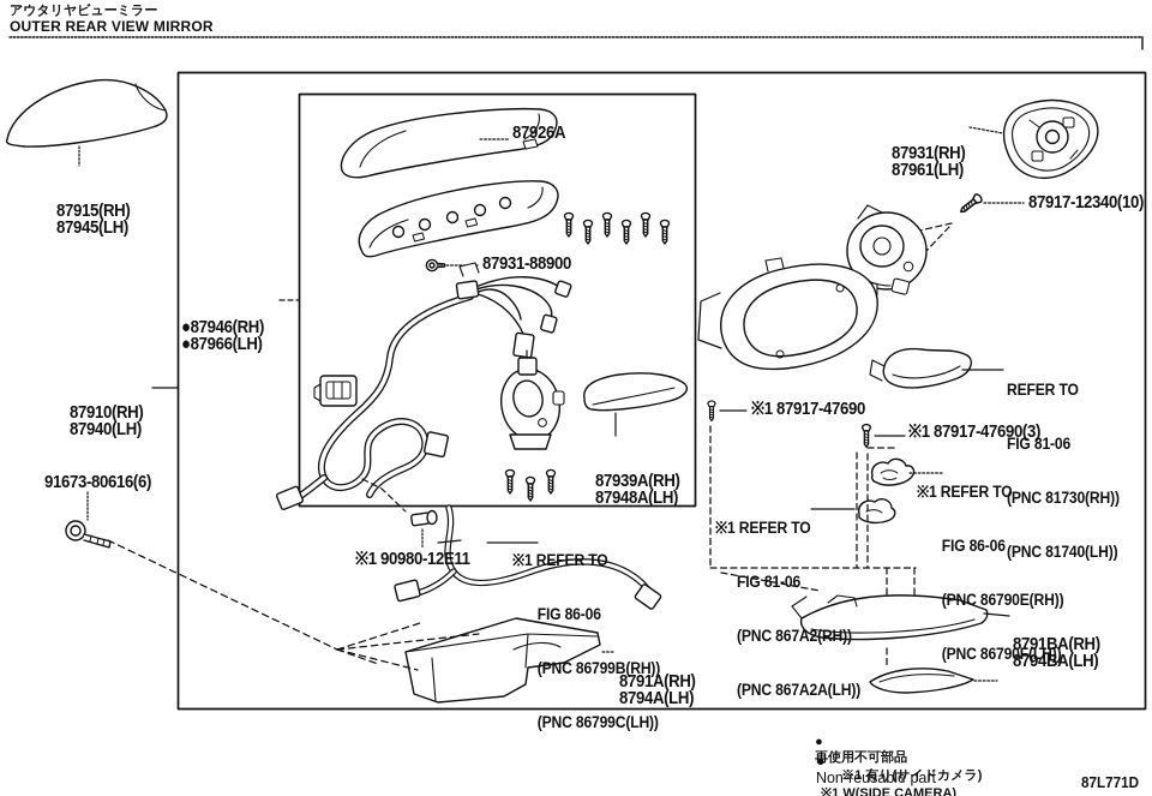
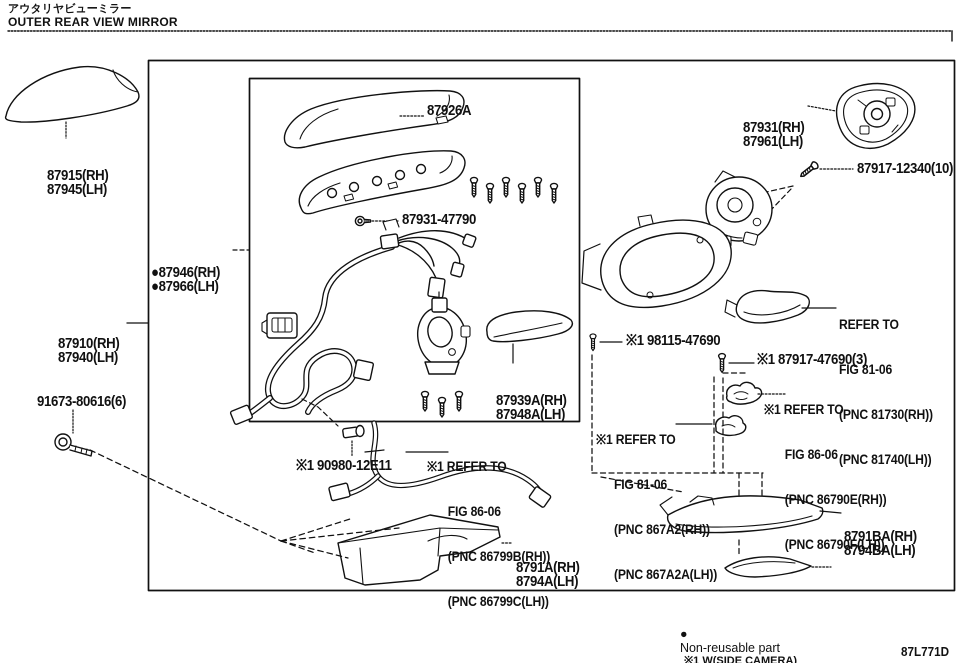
  アウタリヤビューミラー
  OUTER REAR VIEW MIRROR
  87915(RH)
  87945(LH)
  87926A
- 87931-88900
+ 87931-47790
  ●87946(RH)
  ●87966(LH)
  87910(RH)
  87940(LH)
  91673-80616(6)
  87939A(RH)
  87948A(LH)
  ※1 REFER TO
  FIG 86-06
  (PNC 86799B(RH))
  (PNC 86799C(LH))
  ※1 90980-12E11
  8791A(RH)
  8794A(LH)
  87931(RH)
  87961(LH)
  87917-12340(10)
  REFER TO
  FIG 81-06
  (PNC 81730(RH))
  (PNC 81740(LH))
- ※1 87917-47690
+ ※1 98115-47690
  ※1 87917-47690(3)
  ※1 REFER TO
  FIG 86-06
  (PNC 86790E(RH))
  (PNC 86790F(LH))
  ※1 REFER TO
  FIG 81-06
  (PNC 867A2(RH))
  (PNC 867A2A(LH))
  8791BA(RH)
  8794BA(LH)
- ● 再使用不可部品 ※1 有り(サイドカメラ)
  ● Non-reusable part ※1 W(SIDE CAMERA)
  87L771D
